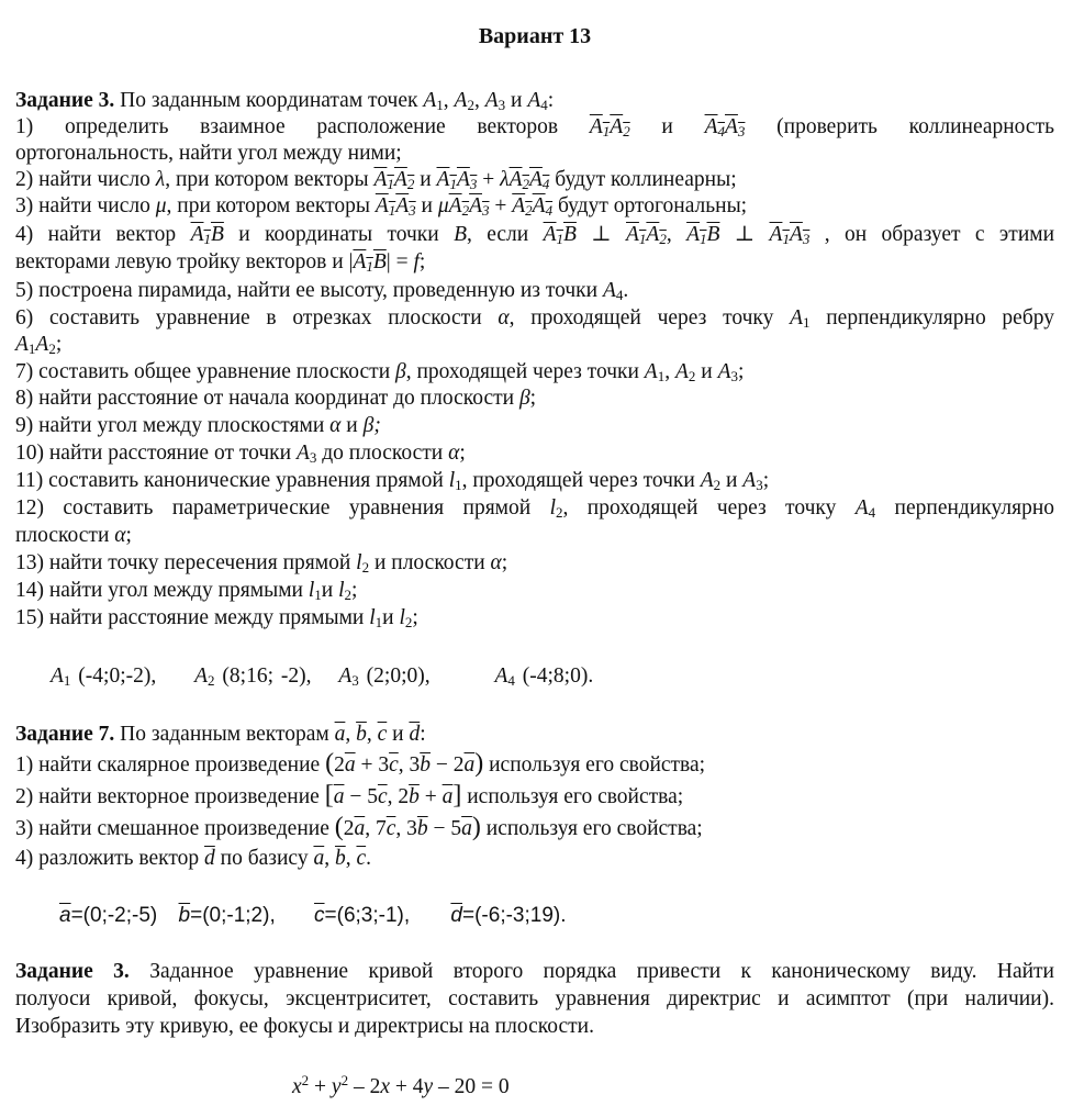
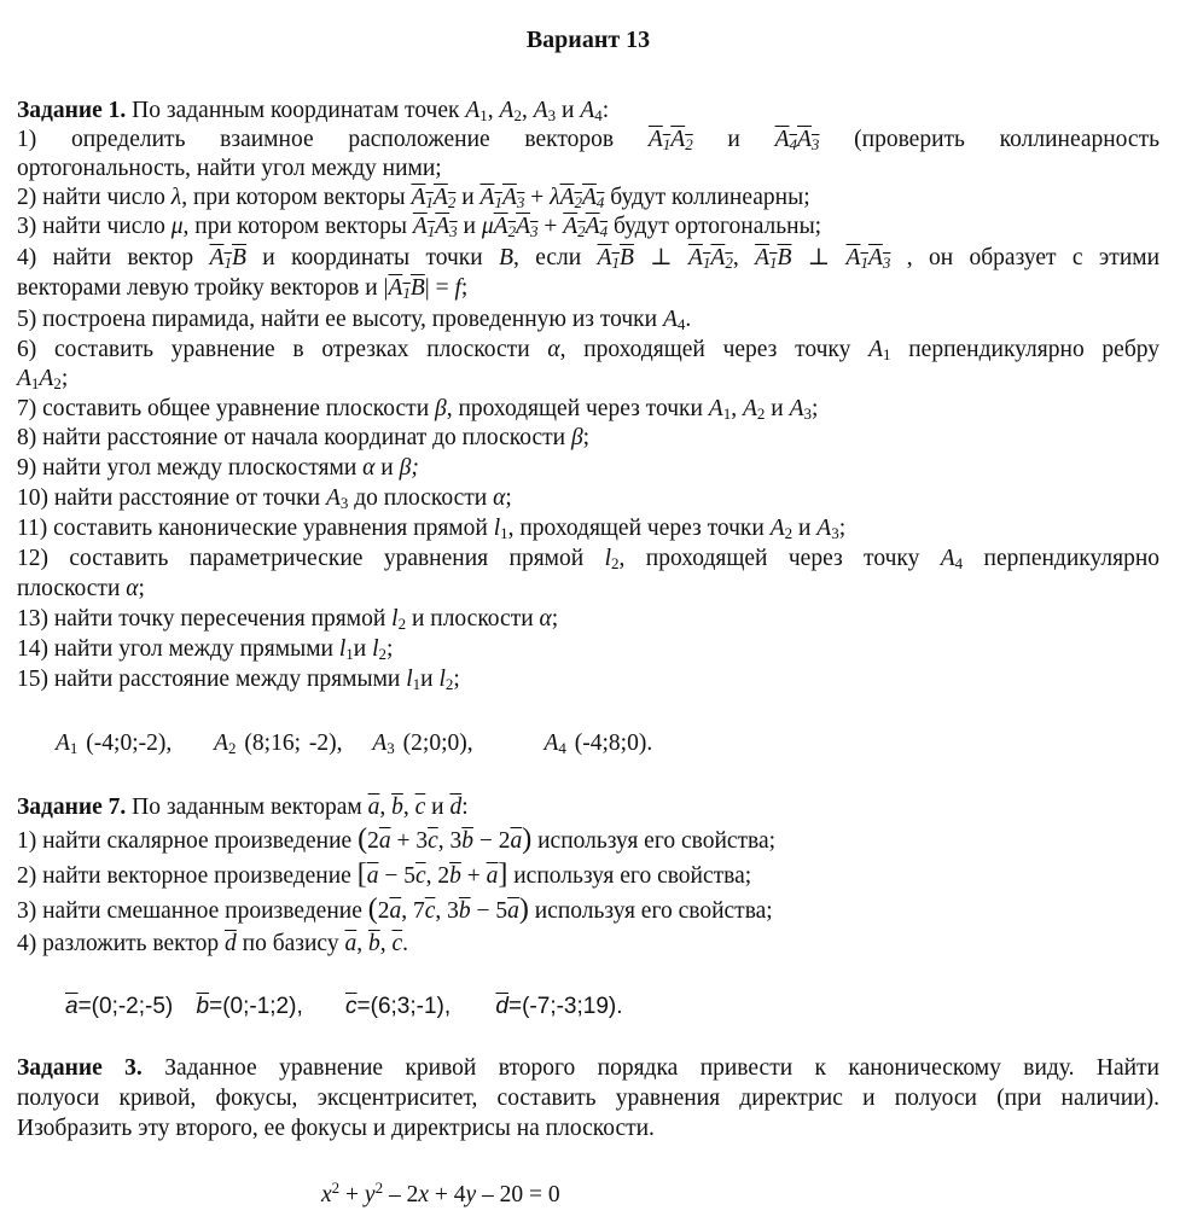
  Вариант 13
- Задание 3. По заданным координатам точек A1, A2, A3 и A4:
+ Задание 1. По заданным координатам точек A1, A2, A3 и A4:
  1) определить взаимное расположение векторов A1A2 и A4A3 (проверить коллинеарность
  ортогональность, найти угол между ними;
  2) найти число λ, при котором векторы A1A2 и A1A3 + λA2A4 будут коллинеарны;
  3) найти число μ, при котором векторы A1A3 и μA2A3 + A2A4 будут ортогональны;
  4) найти вектор A1B и координаты точки B, если A1B ⊥ A1A2, A1B ⊥ A1A3 , он образует с этими
  векторами левую тройку векторов и |A1B| = f;
  5) построена пирамида, найти ее высоту, проведенную из точки A4.
  6) составить уравнение в отрезках плоскости α, проходящей через точку A1 перпендикулярно ребру
  A1A2;
  7) составить общее уравнение плоскости β, проходящей через точки A1, A2 и A3;
  8) найти расстояние от начала координат до плоскости β;
  9) найти угол между плоскостями α и β;
  10) найти расстояние от точки A3 до плоскости α;
  11) составить канонические уравнения прямой l1, проходящей через точки A2 и A3;
  12) составить параметрические уравнения прямой l2, проходящей через точку A4 перпендикулярно
  плоскости α;
  13) найти точку пересечения прямой l2 и плоскости α;
  14) найти угол между прямыми l1и l2;
  15) найти расстояние между прямыми l1и l2;
  A1 (-4;0;-2), A2 (8;16; -2), A3 (2;0;0), A4 (-4;8;0).
  Задание 7. По заданным векторам a, b, c и d:
  1) найти скалярное произведение (2a + 3c, 3b − 2a) используя его свойства;
  2) найти векторное произведение [a − 5c, 2b + a] используя его свойства;
  3) найти смешанное произведение (2a, 7c, 3b − 5a) используя его свойства;
  4) разложить вектор d по базису a, b, c.
- a=(0;-2;-5) b=(0;-1;2), c=(6;3;-1), d=(-6;-3;19).
+ a=(0;-2;-5) b=(0;-1;2), c=(6;3;-1), d=(-7;-3;19).
  Задание 3. Заданное уравнение кривой второго порядка привести к каноническому виду. Найти
- полуоси кривой, фокусы, эксцентриситет, составить уравнения директрис и асимптот (при наличии).
+ полуоси кривой, фокусы, эксцентриситет, составить уравнения директрис и полуоси (при наличии).
- Изобразить эту кривую, ее фокусы и директрисы на плоскости.
+ Изобразить эту второго, ее фокусы и директрисы на плоскости.
  x2 + y2 – 2x + 4y – 20 = 0
